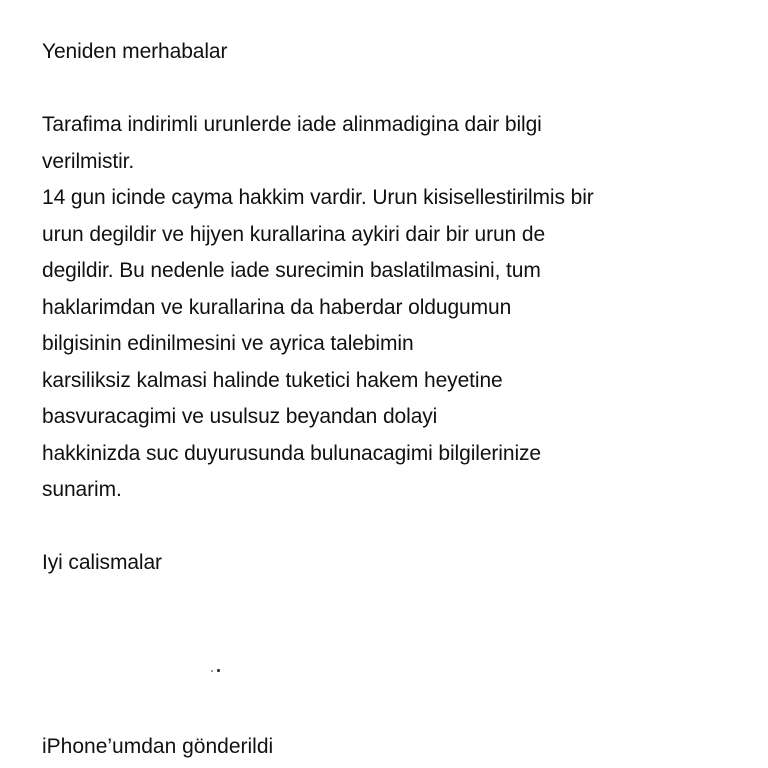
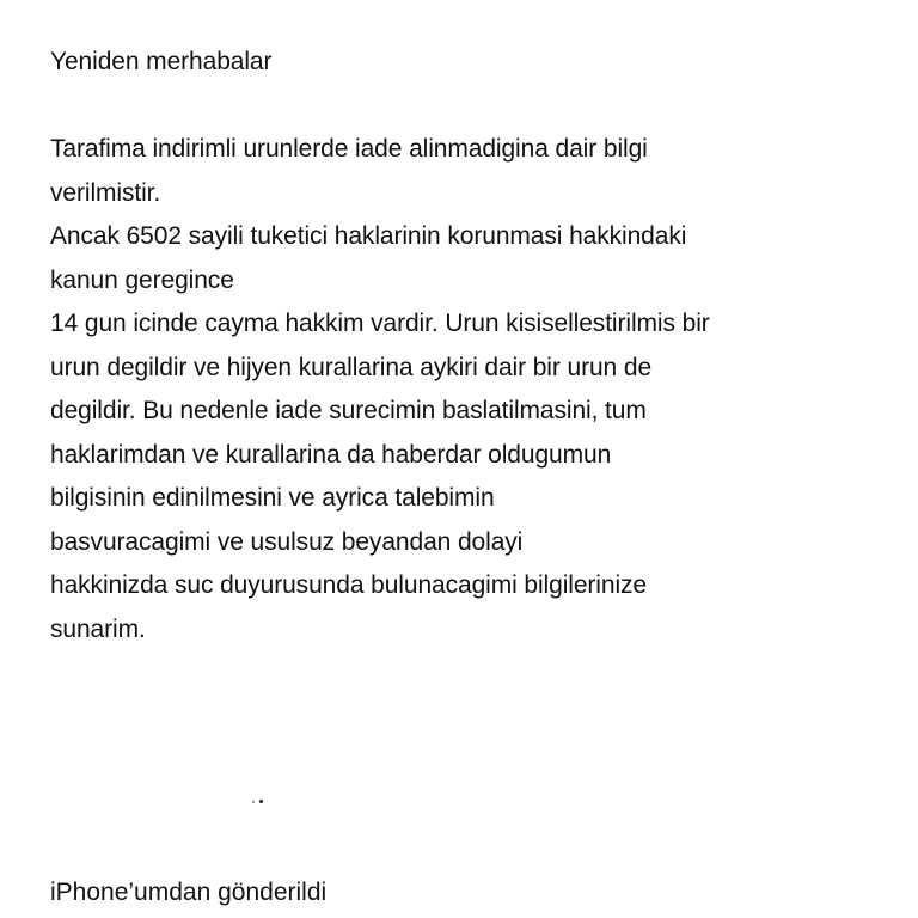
  Yeniden merhabalar
  Tarafima indirimli urunlerde iade alinmadigina dair bilgi
  verilmistir.
+ Ancak 6502 sayili tuketici haklarinin korunmasi hakkindaki
+ kanun geregince
  14 gun icinde cayma hakkim vardir. Urun kisisellestirilmis bir
  urun degildir ve hijyen kurallarina aykiri dair bir urun de
  degildir. Bu nedenle iade surecimin baslatilmasini, tum
  haklarimdan ve kurallarina da haberdar oldugumun
  bilgisinin edinilmesini ve ayrica talebimin
- karsiliksiz kalmasi halinde tuketici hakem heyetine
  basvuracagimi ve usulsuz beyandan dolayi
  hakkinizda suc duyurusunda bulunacagimi bilgilerinize
  sunarim.
- Iyi calismalar
  iPhone’umdan gönderildi
